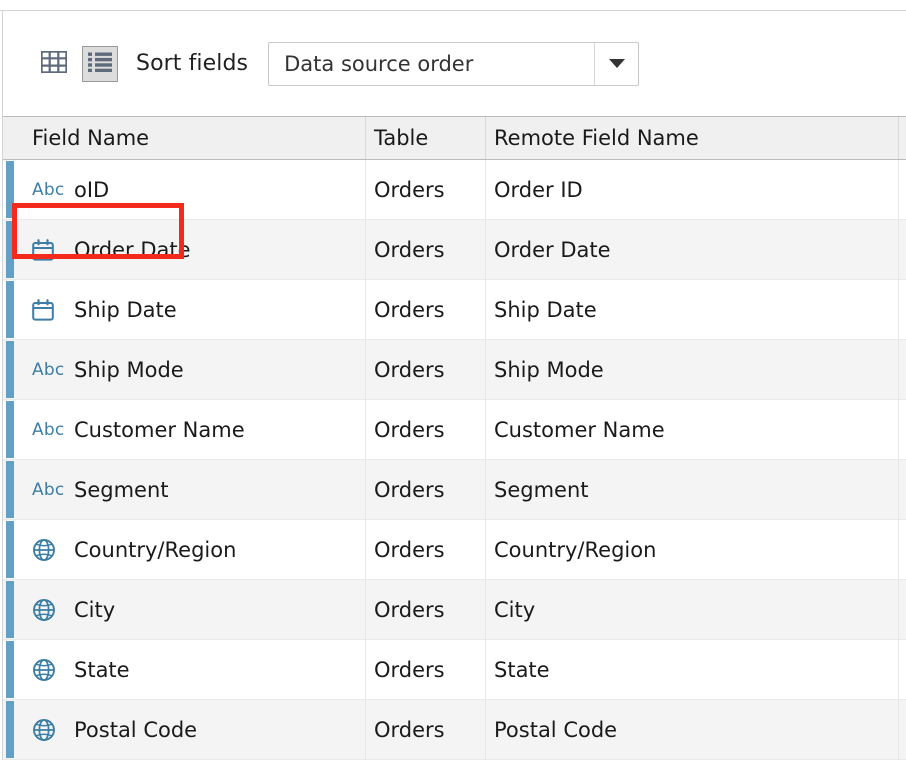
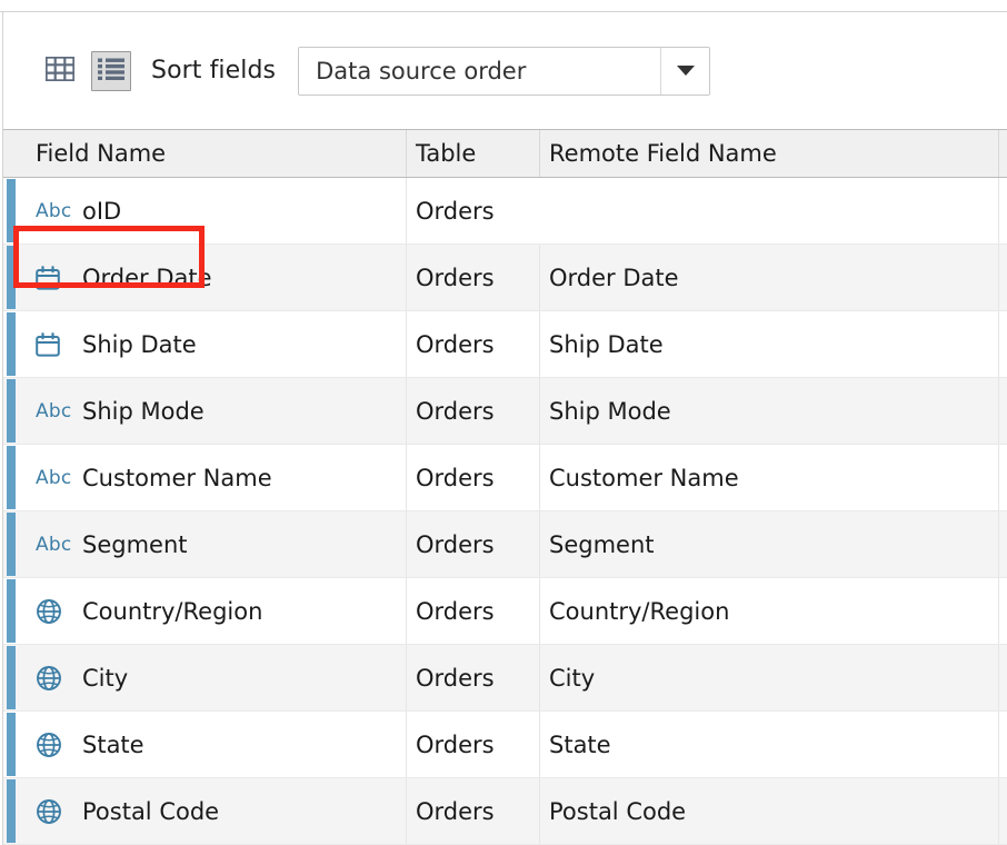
  Sort fields
  Data source order
  Field Name
  Table
  Remote Field Name
  Abc
  oID
  Orders
- Order ID
  Order Date
  Orders
  Order Date
  Ship Date
  Orders
  Ship Date
  Abc
  Ship Mode
  Orders
  Ship Mode
  Abc
  Customer Name
  Orders
  Customer Name
  Abc
  Segment
  Orders
  Segment
  Country/Region
  Orders
  Country/Region
  City
  Orders
  City
  State
  Orders
  State
  Postal Code
  Orders
  Postal Code
